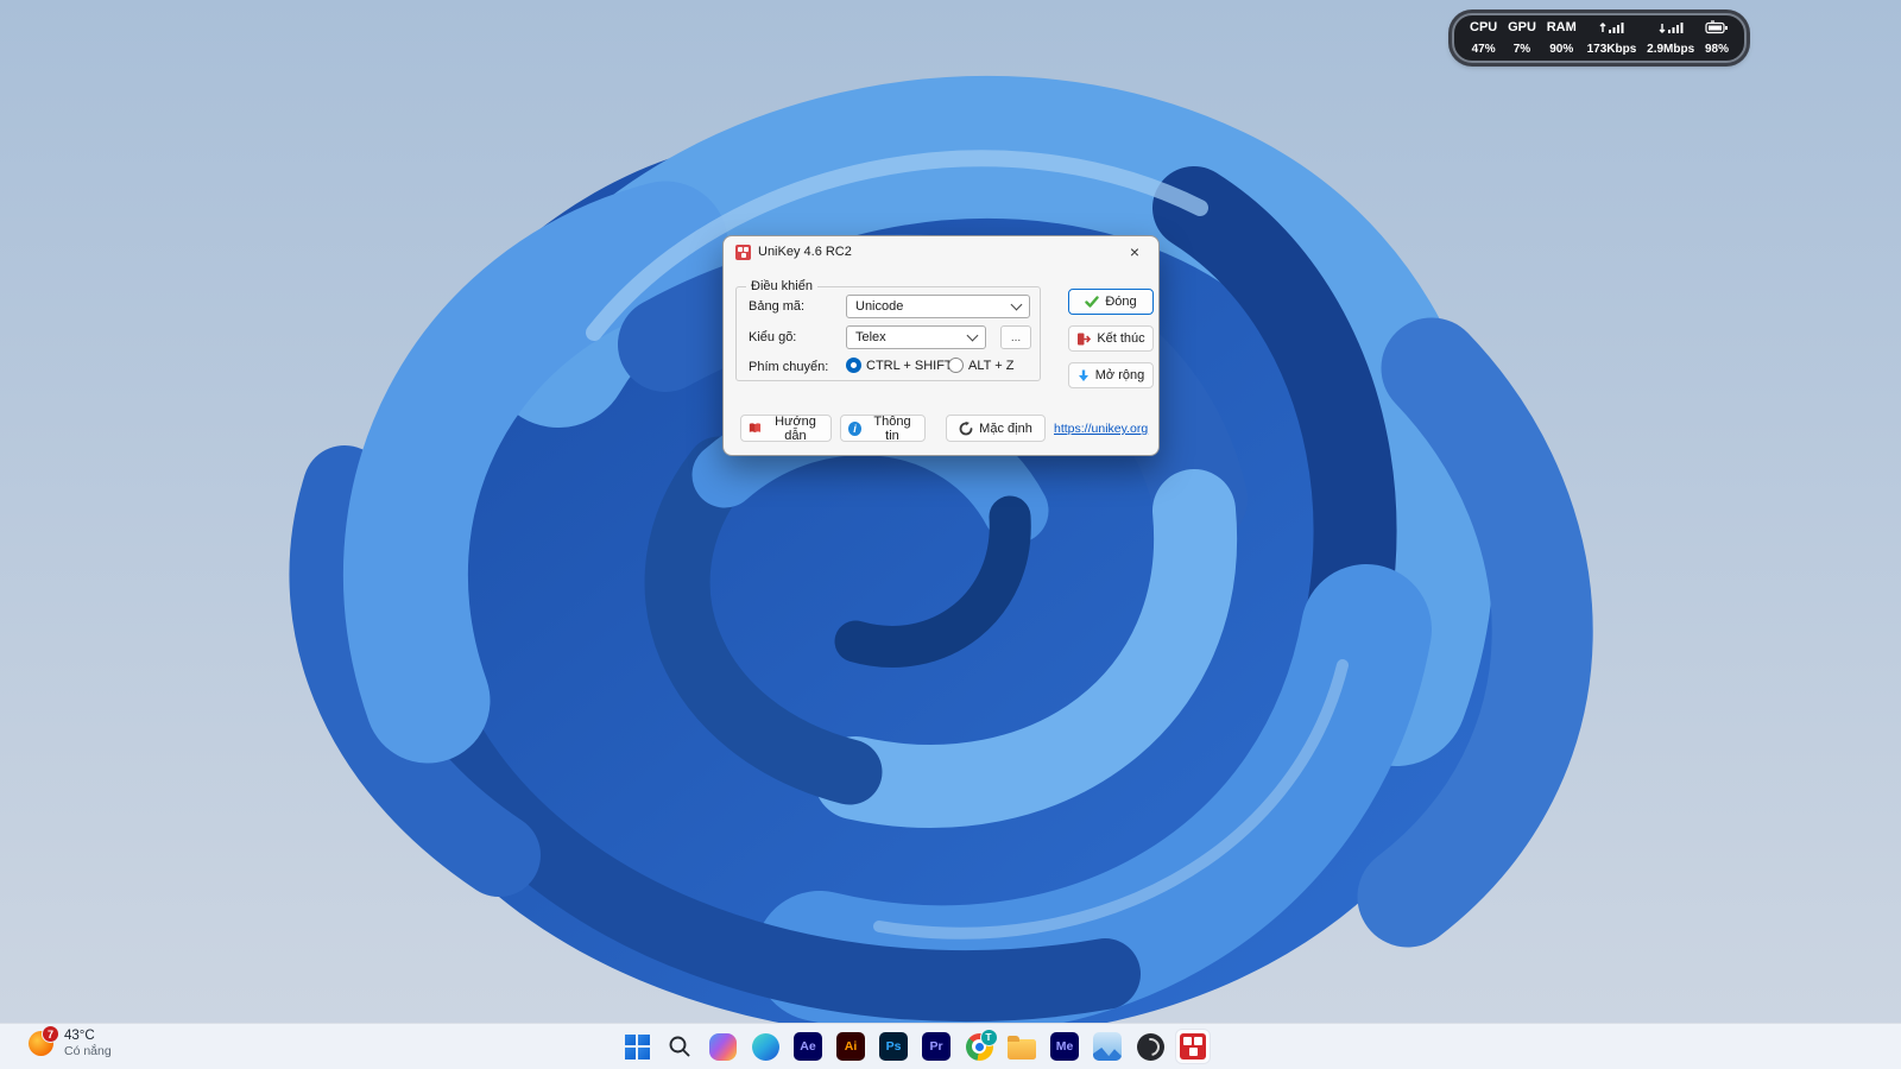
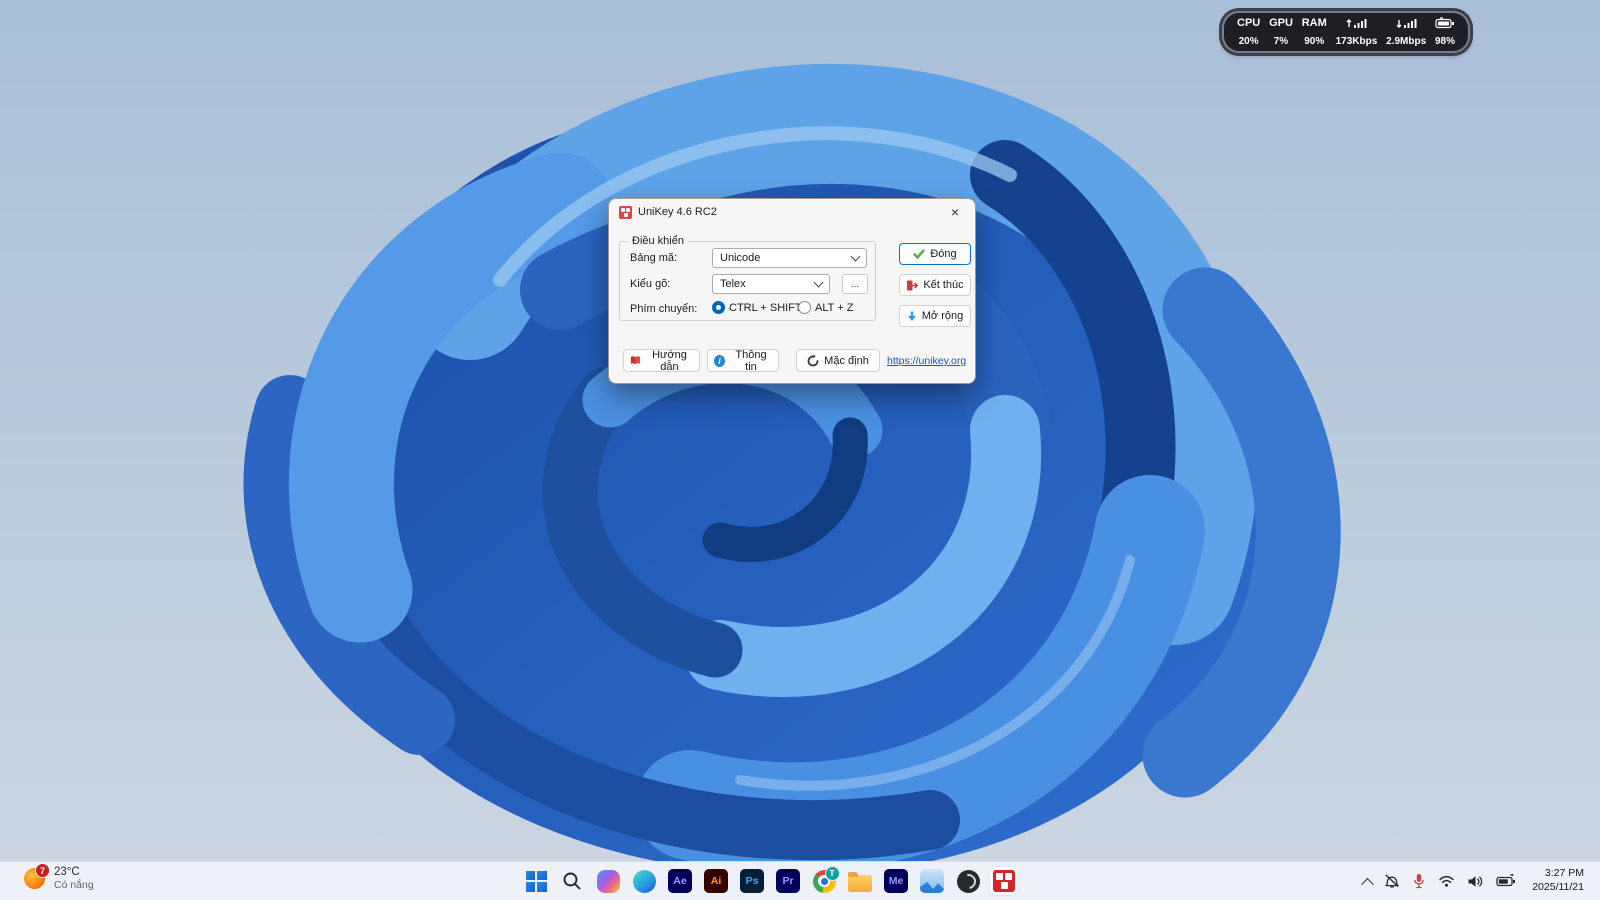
  CPU
- 47%
+ 20%
  GPU
  7%
  RAM
  90%
  173Kbps
  2.9Mbps
  98%
  UniKey 4.6 RC2
  ×
  Điều khiển
  Bảng mã:
  Unicode
  Kiểu gõ:
  Telex
  ...
  Phím chuyển:
  CTRL + SHIF
  ALT + Z
  Đóng
  Kết thúc
  Mở rộng
  Hướng dẫn
  i
  Thông tin
  Mặc định
  https://unikey.org
  7
- 43°C
+ 23°C
  Có nắng
  Ae
  Ai
  Ps
  Pr
  T
  Me
+ 3:27 PM
+ 2025/11/21
